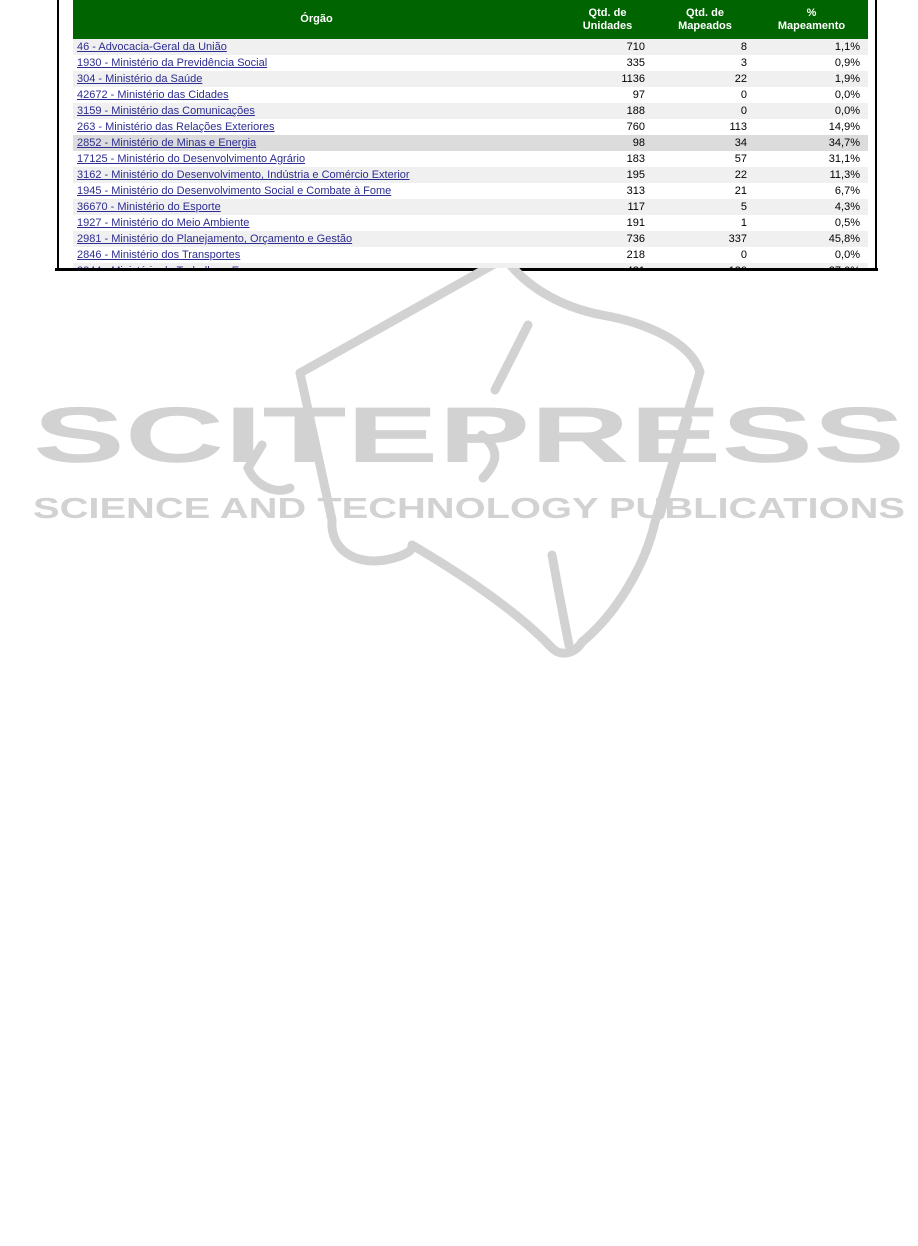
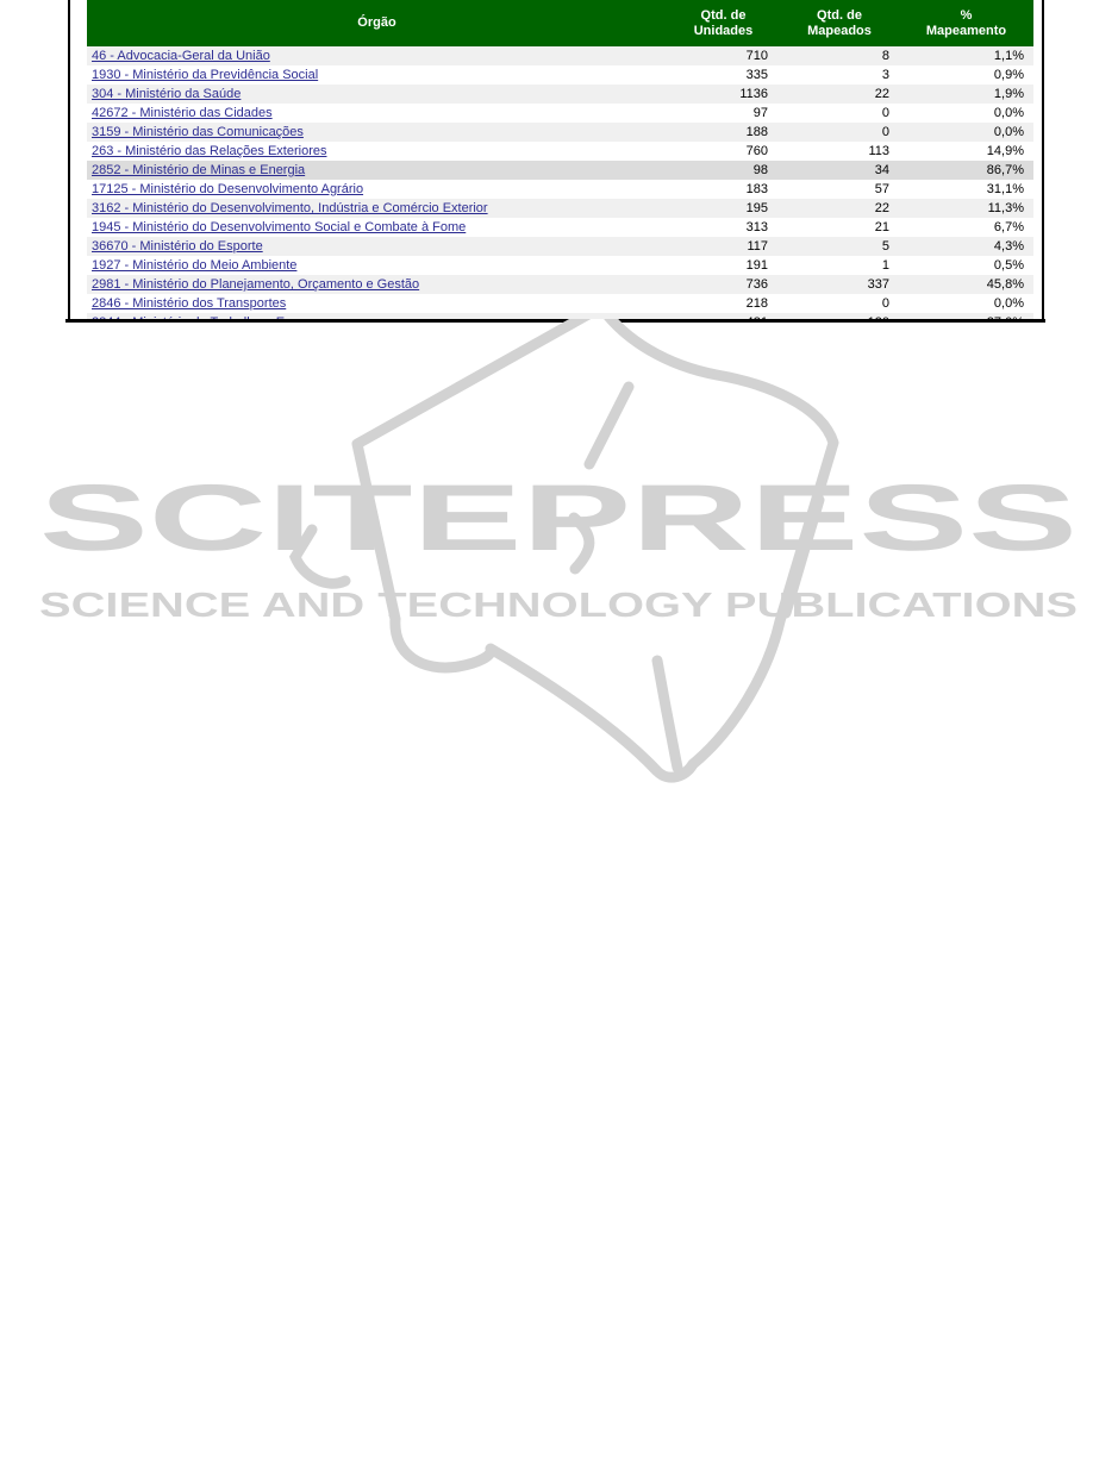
  SCITEPRESS
  SCIENCE AND TECHNOLOGY PUBLICATIONS
  Órgão	Qtd. de Unidades	Qtd. de Mapeados	% Mapeamento
  46 - Advocacia-Geral da União	710	8	1,1%
  1930 - Ministério da Previdência Social	335	3	0,9%
  304 - Ministério da Saúde	1136	22	1,9%
  42672 - Ministério das Cidades	97	0	0,0%
  3159 - Ministério das Comunicações	188	0	0,0%
  263 - Ministério das Relações Exteriores	760	113	14,9%
- 2852 - Ministério de Minas e Energia	98	34	34,7%
+ 2852 - Ministério de Minas e Energia	98	34	86,7%
  17125 - Ministério do Desenvolvimento Agrário	183	57	31,1%
  3162 - Ministério do Desenvolvimento, Indústria e Comércio Exterior	195	22	11,3%
  1945 - Ministério do Desenvolvimento Social e Combate à Fome	313	21	6,7%
  36670 - Ministério do Esporte	117	5	4,3%
  1927 - Ministério do Meio Ambiente	191	1	0,5%
  2981 - Ministério do Planejamento, Orçamento e Gestão	736	337	45,8%
  2846 - Ministério dos Transportes	218	0	0,0%
